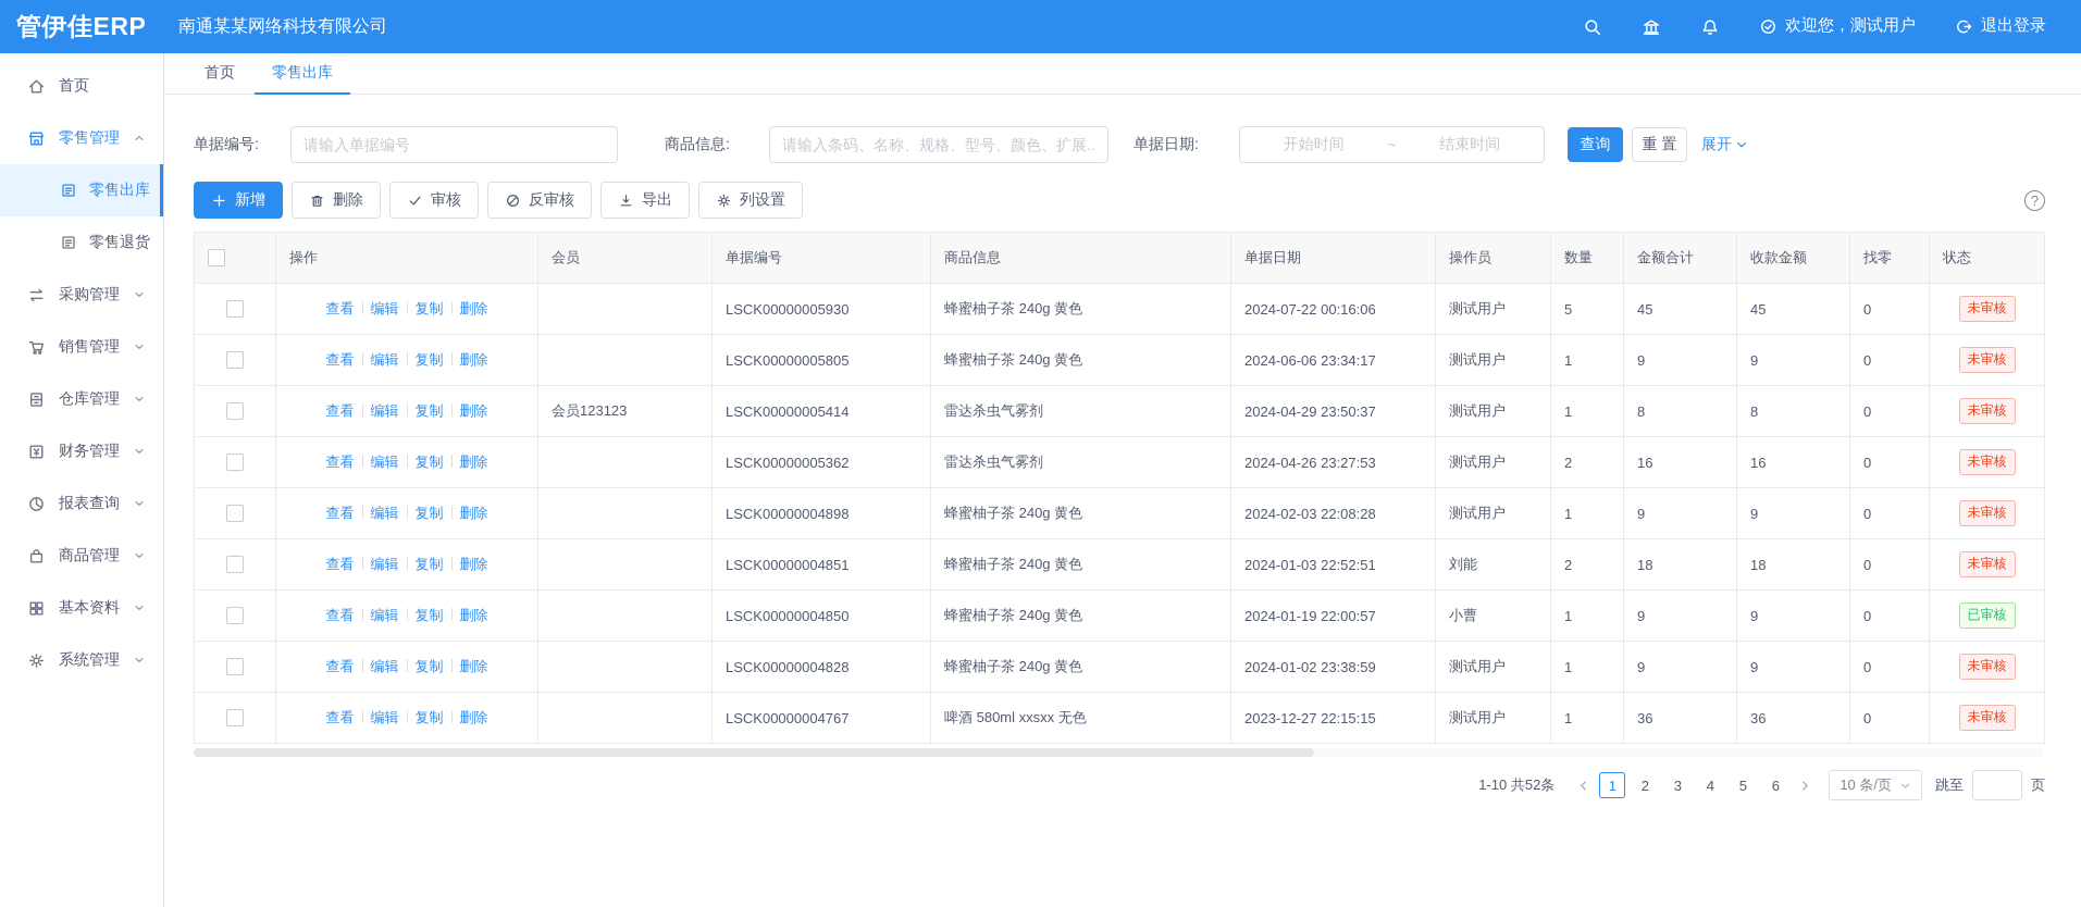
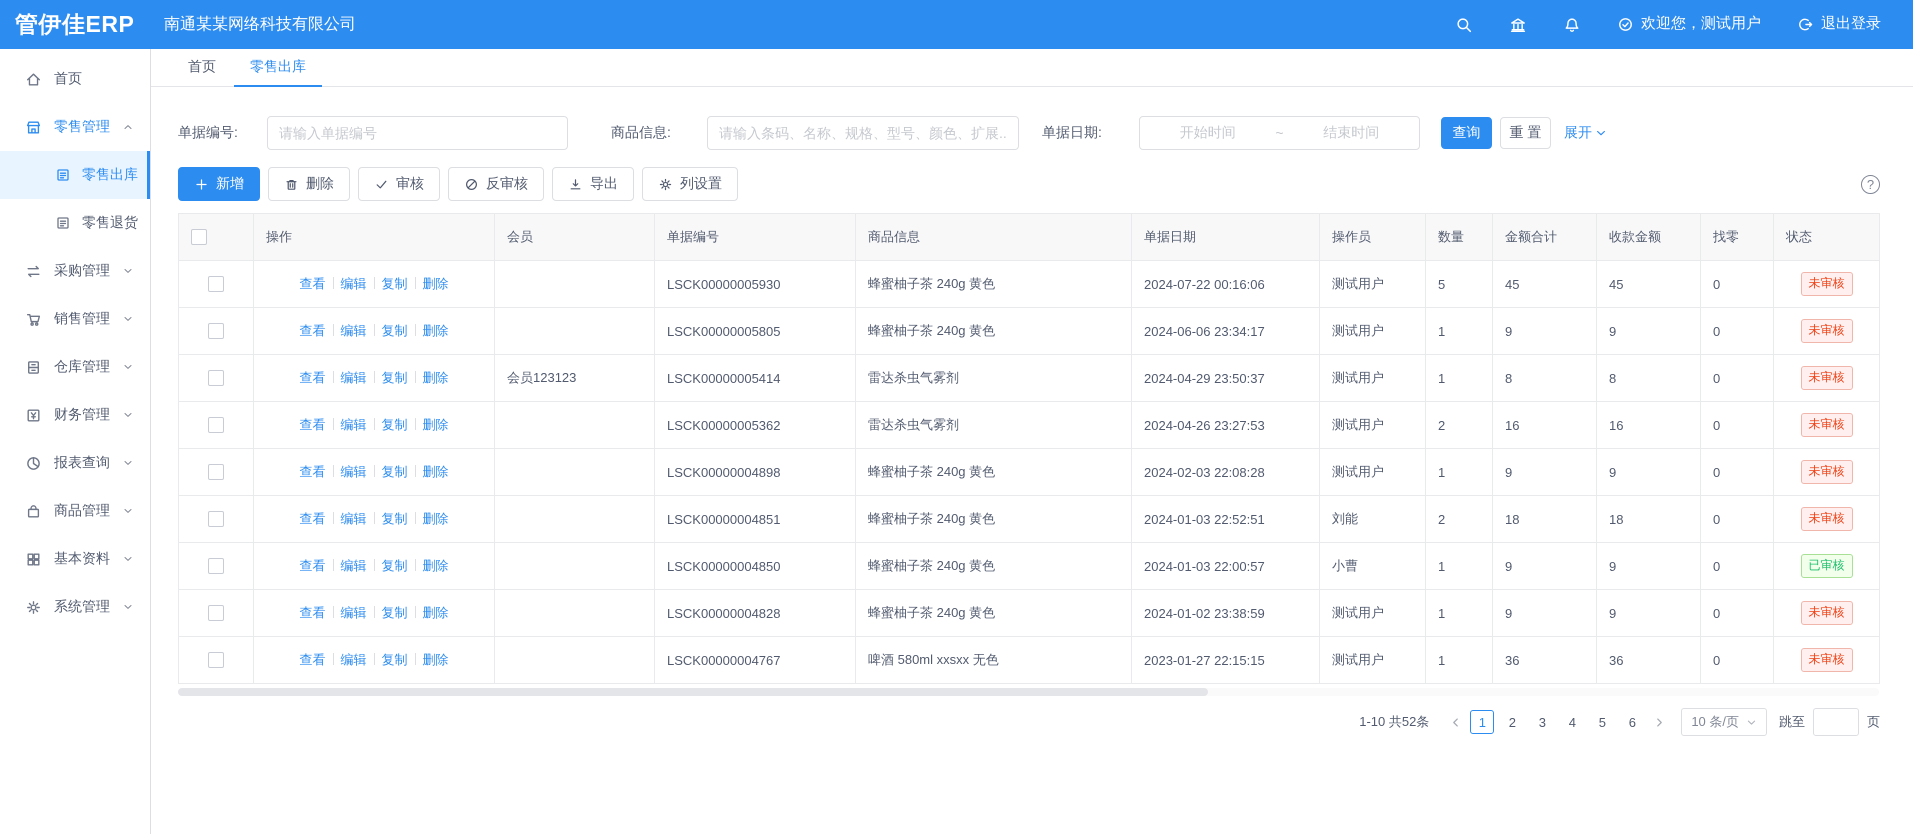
  管伊佳ERP
  南通某某网络科技有限公司
  欢迎您，测试用户
  退出登录
  首页
  零售管理
  零售出库
  零售退货
  采购管理
  销售管理
  仓库管理
  财务管理
  报表查询
  商品管理
  基本资料
  系统管理
  首页
  零售出库
  单据编号:
  请输入单据编号
  商品信息:
  请输入条码、名称、规格、型号、颜色、扩展..
  单据日期:
  开始时间
  ~
  结束时间
  查询
  重 置
  展开
  新增
  删除
  审核
  反审核
  导出
  列设置
  ?
  	操作	会员	单据编号	商品信息	单据日期	操作员	数量	金额合计	收款金额	找零	状态
  	查看 编辑 复制 删除		LSCK00000005930	蜂蜜柚子茶 240g 黄色	2024-07-22 00:16:06	测试用户	5	45	45	0	未审核
  	查看 编辑 复制 删除		LSCK00000005805	蜂蜜柚子茶 240g 黄色	2024-06-06 23:34:17	测试用户	1	9	9	0	未审核
  	查看 编辑 复制 删除	会员123123	LSCK00000005414	雷达杀虫气雾剂	2024-04-29 23:50:37	测试用户	1	8	8	0	未审核
  	查看 编辑 复制 删除		LSCK00000005362	雷达杀虫气雾剂	2024-04-26 23:27:53	测试用户	2	16	16	0	未审核
  	查看 编辑 复制 删除		LSCK00000004898	蜂蜜柚子茶 240g 黄色	2024-02-03 22:08:28	测试用户	1	9	9	0	未审核
  	查看 编辑 复制 删除		LSCK00000004851	蜂蜜柚子茶 240g 黄色	2024-01-03 22:52:51	刘能	2	18	18	0	未审核
- 	查看 编辑 复制 删除		LSCK00000004850	蜂蜜柚子茶 240g 黄色	2024-01-19 22:00:57	小曹	1	9	9	0	已审核
+ 	查看 编辑 复制 删除		LSCK00000004850	蜂蜜柚子茶 240g 黄色	2024-01-03 22:00:57	小曹	1	9	9	0	已审核
  	查看 编辑 复制 删除		LSCK00000004828	蜂蜜柚子茶 240g 黄色	2024-01-02 23:38:59	测试用户	1	9	9	0	未审核
- 	查看 编辑 复制 删除		LSCK00000004767	啤酒 580ml xxsxx 无色	2023-12-27 22:15:15	测试用户	1	36	36	0	未审核
+ 	查看 编辑 复制 删除		LSCK00000004767	啤酒 580ml xxsxx 无色	2023-01-27 22:15:15	测试用户	1	36	36	0	未审核
  1-10 共52条
  1
  2
  3
  4
  5
  6
  10 条/页
  跳至
  页
